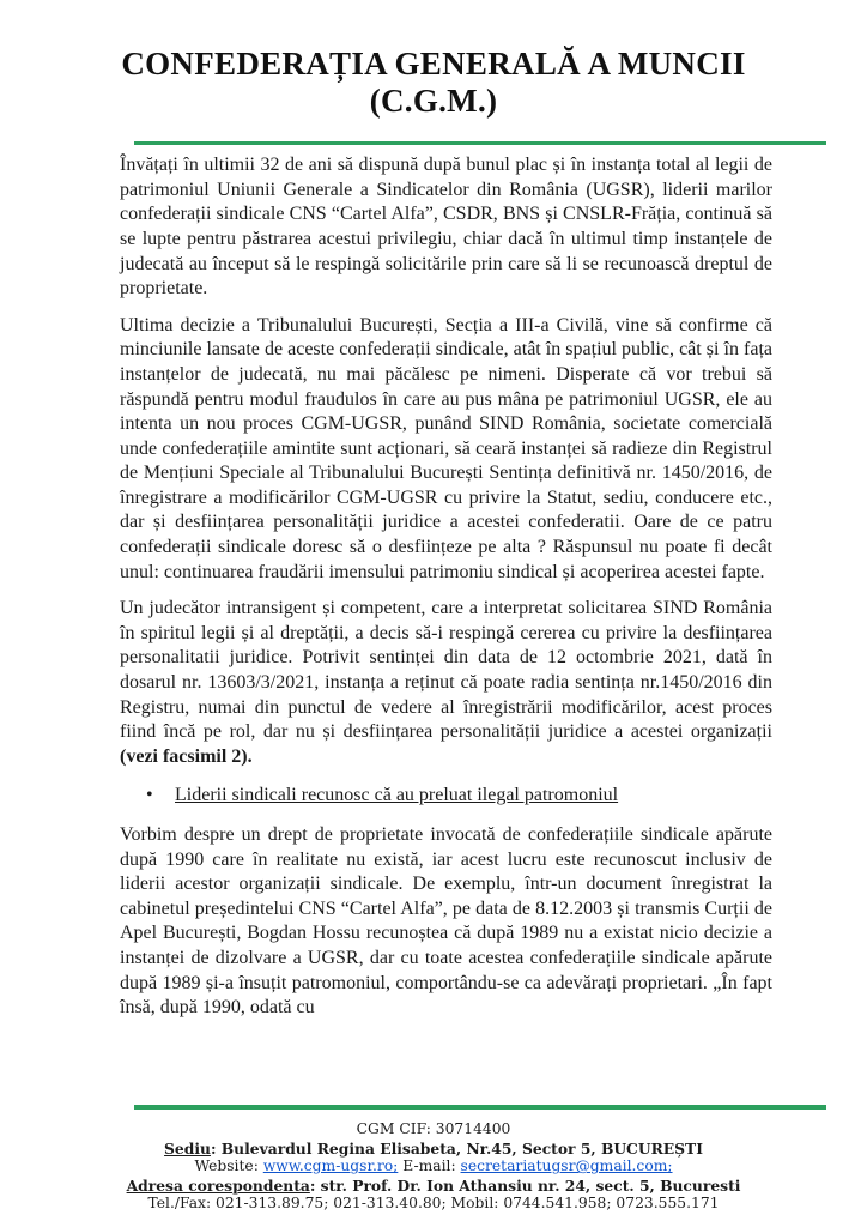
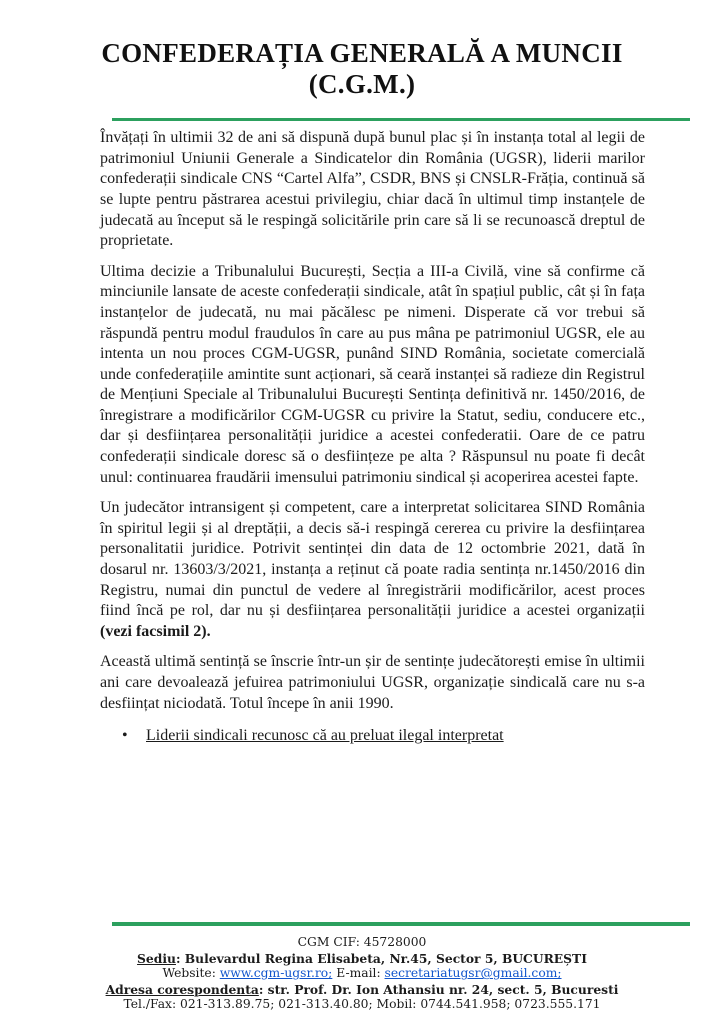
  CONFEDERAȚIA GENERALĂ A MUNCII
  (C.G.M.)
  Învățați în ultimii 32 de ani să dispună după bunul plac și în instanța total al legii de patrimoniul Uniunii Generale a Sindicatelor din România (UGSR), liderii marilor confederații sindicale CNS “Cartel Alfa”, CSDR, BNS și CNSLR-Frăția, continuă să se lupte pentru păstrarea acestui privilegiu, chiar dacă în ultimul timp instanțele de judecată au început să le respingă solicitările prin care să li se recunoască dreptul de proprietate.
  Ultima decizie a Tribunalului București, Secția a III-a Civilă, vine să confirme că minciunile lansate de aceste confederații sindicale, atât în spațiul public, cât și în fața instanțelor de judecată, nu mai păcălesc pe nimeni. Disperate că vor trebui să răspundă pentru modul fraudulos în care au pus mâna pe patrimoniul UGSR, ele au intenta un nou proces CGM-UGSR, punând SIND România, societate comercială unde confederațiile amintite sunt acționari, să ceară instanței să radieze din Registrul de Mențiuni Speciale al Tribunalului București Sentința definitivă nr. 1450/2016, de înregistrare a modificărilor CGM-UGSR cu privire la Statut, sediu, conducere etc., dar și desființarea personalității juridice a acestei confederatii. Oare de ce patru confederații sindicale doresc să o desființeze pe alta ? Răspunsul nu poate fi decât unul: continuarea fraudării imensului patrimoniu sindical și acoperirea acestei fapte.
  Un judecător intransigent și competent, care a interpretat solicitarea SIND România în spiritul legii și al dreptății, a decis să-i respingă cererea cu privire la desființarea personalitatii juridice. Potrivit sentinței din data de 12 octombrie 2021, dată în dosarul nr. 13603/3/2021, instanța a reținut că poate radia sentința nr.1450/2016 din Registru, numai din punctul de vedere al înregistrării modificărilor, acest proces fiind încă pe rol, dar nu și desființarea personalității juridice a acestei organizații (vezi facsimil 2).
+ Această ultimă sentință se înscrie într-un șir de sentințe judecătorești emise în ultimii ani care devoalează jefuirea patrimoniului UGSR, organizație sindicală care nu s-a desființat niciodată. Totul începe în anii 1990.
  •
- Liderii sindicali recunosc că au preluat ilegal patromoniul
+ Liderii sindicali recunosc că au preluat ilegal interpretat
- Vorbim despre un drept de proprietate invocată de confederațiile sindicale apărute după 1990 care în realitate nu există, iar acest lucru este recunoscut inclusiv de liderii acestor organizații sindicale. De exemplu, într-un document înregistrat la cabinetul președintelui CNS “Cartel Alfa”, pe data de 8.12.2003 și transmis Curții de Apel București, Bogdan Hossu recunoștea că după 1989 nu a existat nicio decizie a instanței de dizolvare a UGSR, dar cu toate acestea confederațiile sindicale apărute după 1989 și-a însuțit patromoniul, comportându-se ca adevărați proprietari. „În fapt însă, după 1990, odată cu
- CGM CIF: 30714400
+ CGM CIF: 45728000
  Sediu: Bulevardul Regina Elisabeta, Nr.45, Sector 5, BUCUREȘTI
  Website: www.cgm-ugsr.ro; E-mail: secretariatugsr@gmail.com;
  Adresa corespondenta: str. Prof. Dr. Ion Athansiu nr. 24, sect. 5, Bucuresti
  Tel./Fax: 021-313.89.75; 021-313.40.80; Mobil: 0744.541.958; 0723.555.171
